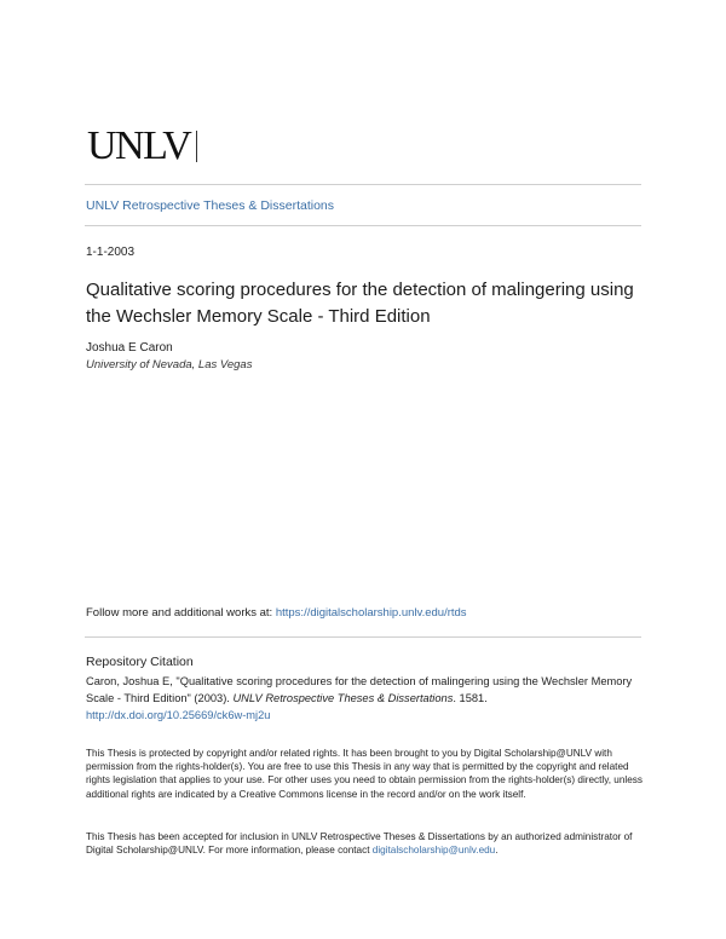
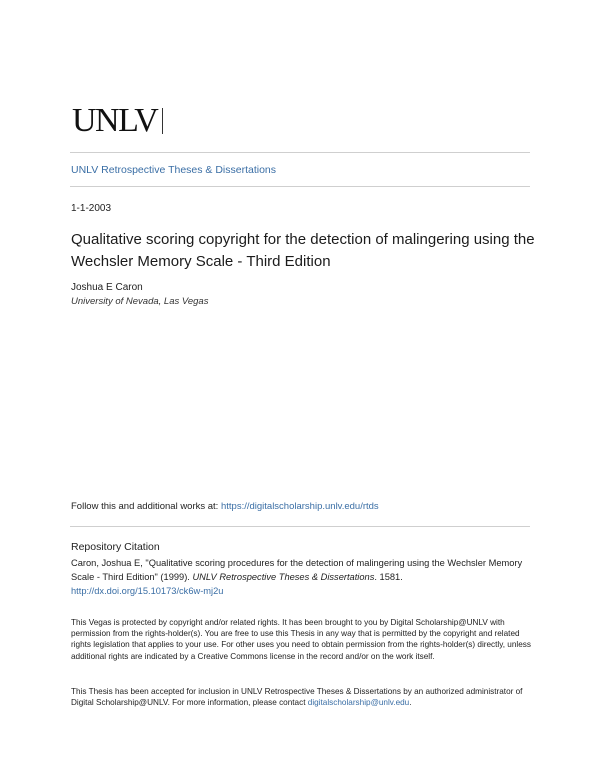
  UNLV
  UNLV Retrospective Theses & Dissertations
  1-1-2003
- Qualitative scoring procedures for the detection of malingering using the Wechsler Memory Scale - Third Edition
+ Qualitative scoring copyright for the detection of malingering using the Wechsler Memory Scale - Third Edition
  Joshua E Caron
  University of Nevada, Las Vegas
- Follow more and additional works at: https://digitalscholarship.unlv.edu/rtds
+ Follow this and additional works at: https://digitalscholarship.unlv.edu/rtds
  Repository Citation
- Caron, Joshua E, "Qualitative scoring procedures for the detection of malingering using the Wechsler Memory Scale - Third Edition" (2003). UNLV Retrospective Theses & Dissertations. 1581.
+ Caron, Joshua E, "Qualitative scoring procedures for the detection of malingering using the Wechsler Memory Scale - Third Edition" (1999). UNLV Retrospective Theses & Dissertations. 1581.
- http://dx.doi.org/10.25669/ck6w-mj2u
+ http://dx.doi.org/15.10173/ck6w-mj2u
- This Thesis is protected by copyright and/or related rights. It has been brought to you by Digital Scholarship@UNLV with permission from the rights-holder(s). You are free to use this Thesis in any way that is permitted by the copyright and related rights legislation that applies to your use. For other uses you need to obtain permission from the rights-holder(s) directly, unless additional rights are indicated by a Creative Commons license in the record and/or on the work itself.
+ This Vegas is protected by copyright and/or related rights. It has been brought to you by Digital Scholarship@UNLV with permission from the rights-holder(s). You are free to use this Thesis in any way that is permitted by the copyright and related rights legislation that applies to your use. For other uses you need to obtain permission from the rights-holder(s) directly, unless additional rights are indicated by a Creative Commons license in the record and/or on the work itself.
  This Thesis has been accepted for inclusion in UNLV Retrospective Theses & Dissertations by an authorized administrator of Digital Scholarship@UNLV. For more information, please contact digitalscholarship@unlv.edu.
